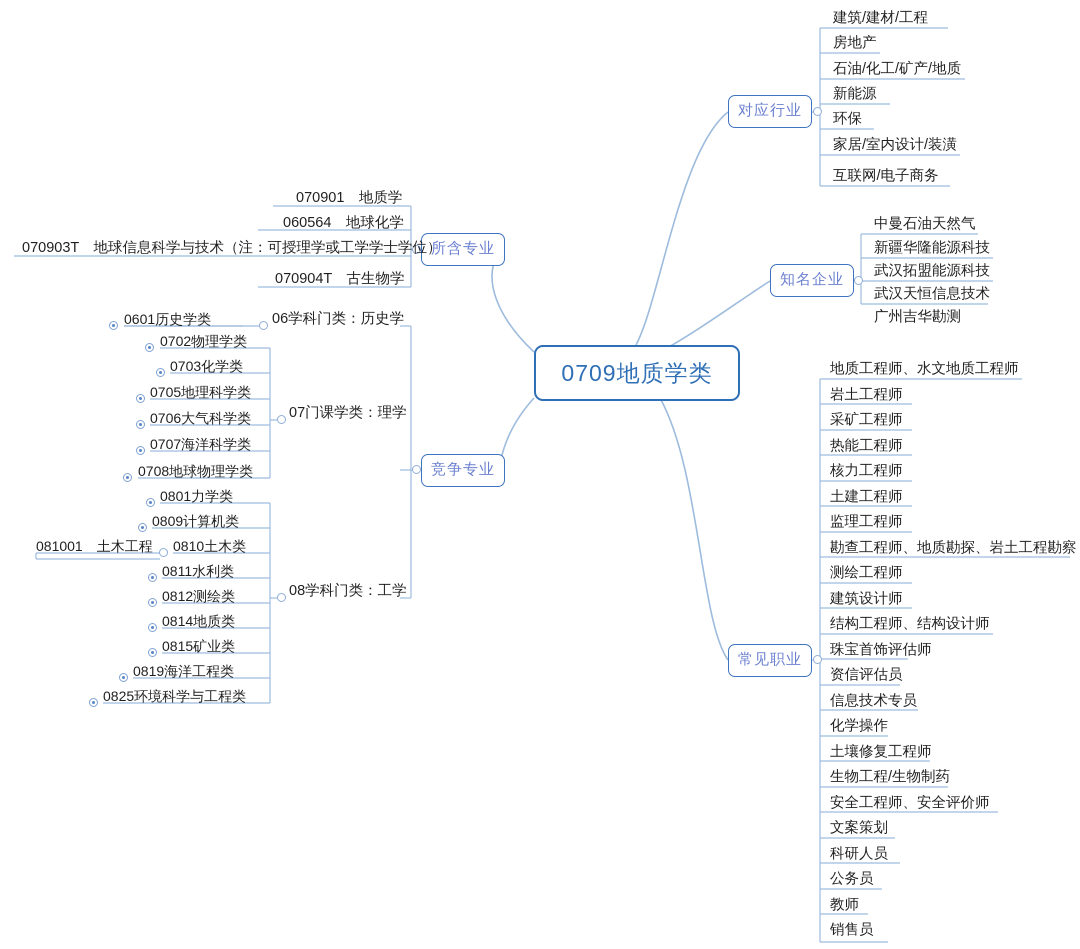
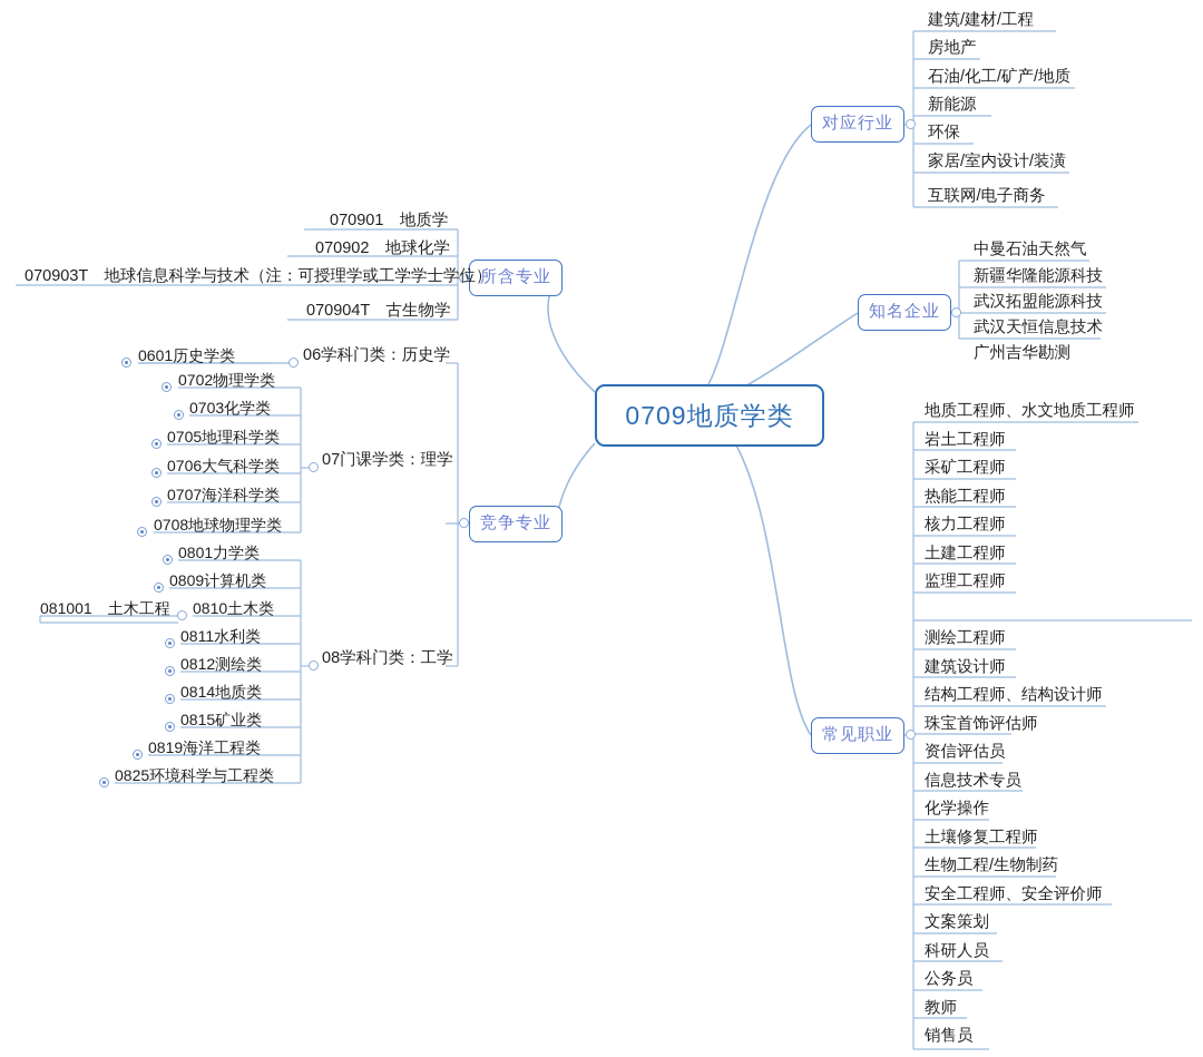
  0709地质学类
  对应行业
  知名企业
  常见职业
  所含专业
  竞争专业
  建筑/建材/工程
  房地产
  石油/化工/矿产/地质
  新能源
  环保
  家居/室内设计/装潢
  互联网/电子商务
  中曼石油天然气
  新疆华隆能源科技
  武汉拓盟能源科技
  武汉天恒信息技术
  广州吉华勘测
  地质工程师、水文地质工程师
  岩土工程师
  采矿工程师
  热能工程师
  核力工程师
  土建工程师
  监理工程师
- 勘查工程师、地质勘探、岩土工程勘察
  测绘工程师
  建筑设计师
  结构工程师、结构设计师
  珠宝首饰评估师
  资信评估员
  信息技术专员
  化学操作
  土壤修复工程师
  生物工程/生物制药
  安全工程师、安全评价师
  文案策划
  科研人员
  公务员
  教师
  销售员
  070901 地质学
- 060564 地球化学
+ 070902 地球化学
  070903T 地球信息科学与技术（注：可授理学或工学学士学位）
  070904T 古生物学
  06学科门类：历史学
  0601历史学类
  07门课学类：理学
  0702物理学类
  0703化学类
  0705地理科学类
  0706大气科学类
  0707海洋科学类
  0708地球物理学类
  08学科门类：工学
  0801力学类
  0809计算机类
  0810土木类
  081001 土木工程
  0811水利类
  0812测绘类
  0814地质类
  0815矿业类
  0819海洋工程类
  0825环境科学与工程类
